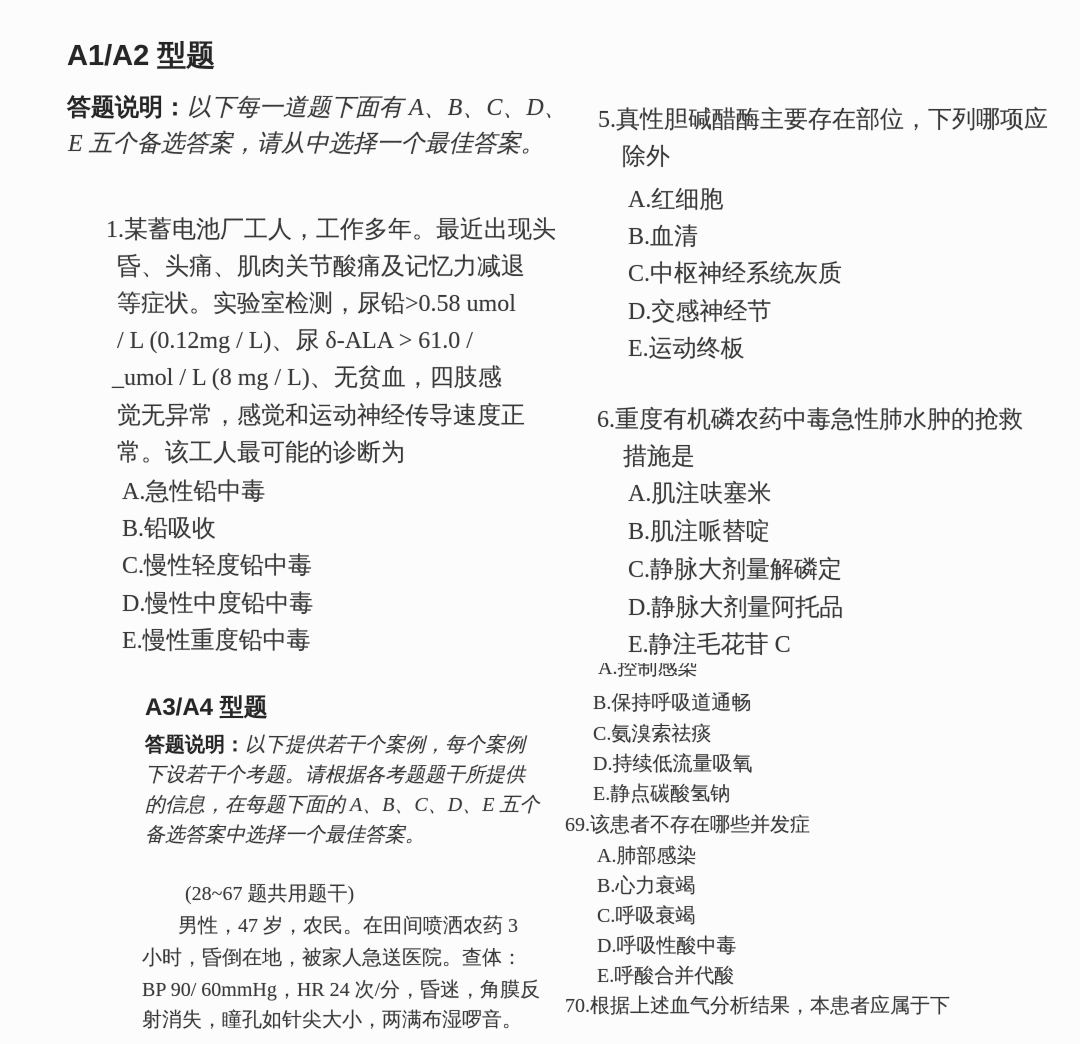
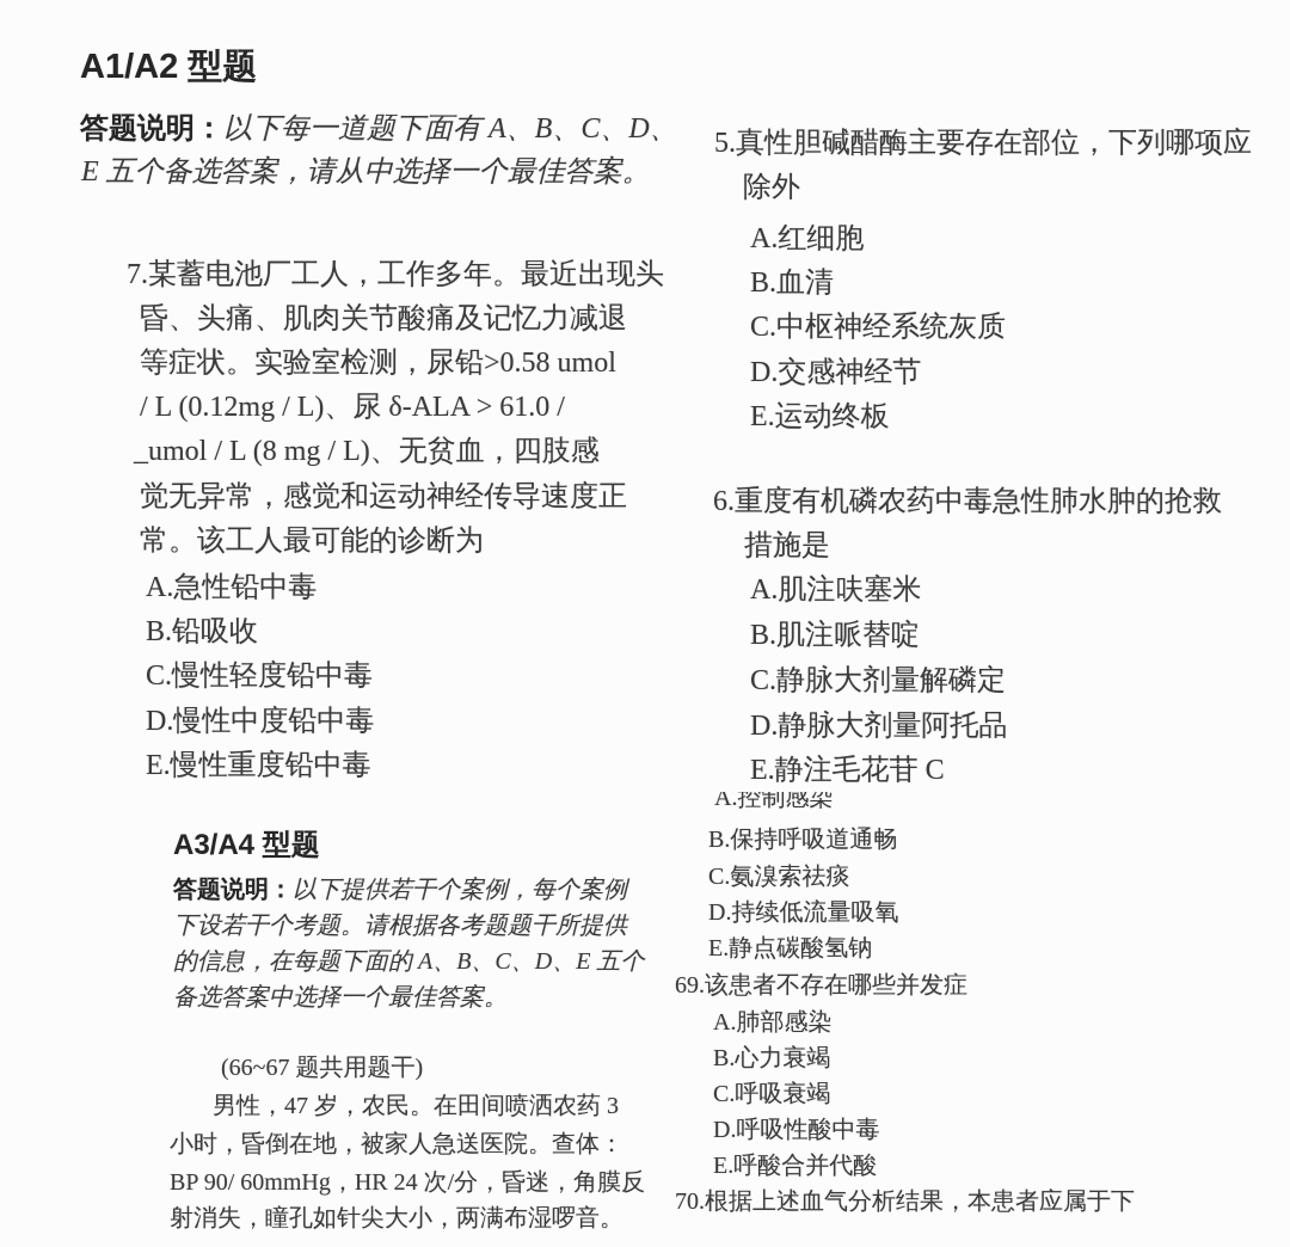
  A1/A2 型题
  答题说明：以下每一道题下面有 A、B、C、D、
  E 五个备选答案，请从中选择一个最佳答案。
- 1.某蓄电池厂工人，工作多年。最近出现头
+ 7.某蓄电池厂工人，工作多年。最近出现头
  昏、头痛、肌肉关节酸痛及记忆力减退
  等症状。实验室检测，尿铅>0.58 umol
  / L (0.12mg / L)、尿 δ-ALA > 61.0 /
  _umol / L (8 mg / L)、无贫血，四肢感
  觉无异常，感觉和运动神经传导速度正
  常。该工人最可能的诊断为
  A.急性铅中毒
  B.铅吸收
  C.慢性轻度铅中毒
  D.慢性中度铅中毒
  E.慢性重度铅中毒
  A3/A4 型题
  答题说明：以下提供若干个案例，每个案例
  下设若干个考题。请根据各考题题干所提供
  的信息，在每题下面的 A、B、C、D、E 五个
  备选答案中选择一个最佳答案。
- (28~67 题共用题干)
+ (66~67 题共用题干)
  男性，47 岁，农民。在田间喷洒农药 3
  小时，昏倒在地，被家人急送医院。查体：
  BP 90/ 60mmHg，HR 24 次/分，昏迷，角膜反
  射消失，瞳孔如针尖大小，两满布湿啰音。
  5.真性胆碱醋酶主要存在部位，下列哪项应
  除外
  A.红细胞
  B.血清
  C.中枢神经系统灰质
  D.交感神经节
  E.运动终板
  6.重度有机磷农药中毒急性肺水肿的抢救
  措施是
  A.肌注呋塞米
  B.肌注哌替啶
  C.静脉大剂量解磷定
  D.静脉大剂量阿托品
  E.静注毛花苷 C
  A.控制感染
  B.保持呼吸道通畅
  C.氨溴索祛痰
  D.持续低流量吸氧
  E.静点碳酸氢钠
  69.该患者不存在哪些并发症
  A.肺部感染
  B.心力衰竭
  C.呼吸衰竭
  D.呼吸性酸中毒
  E.呼酸合并代酸
  70.根据上述血气分析结果，本患者应属于下
